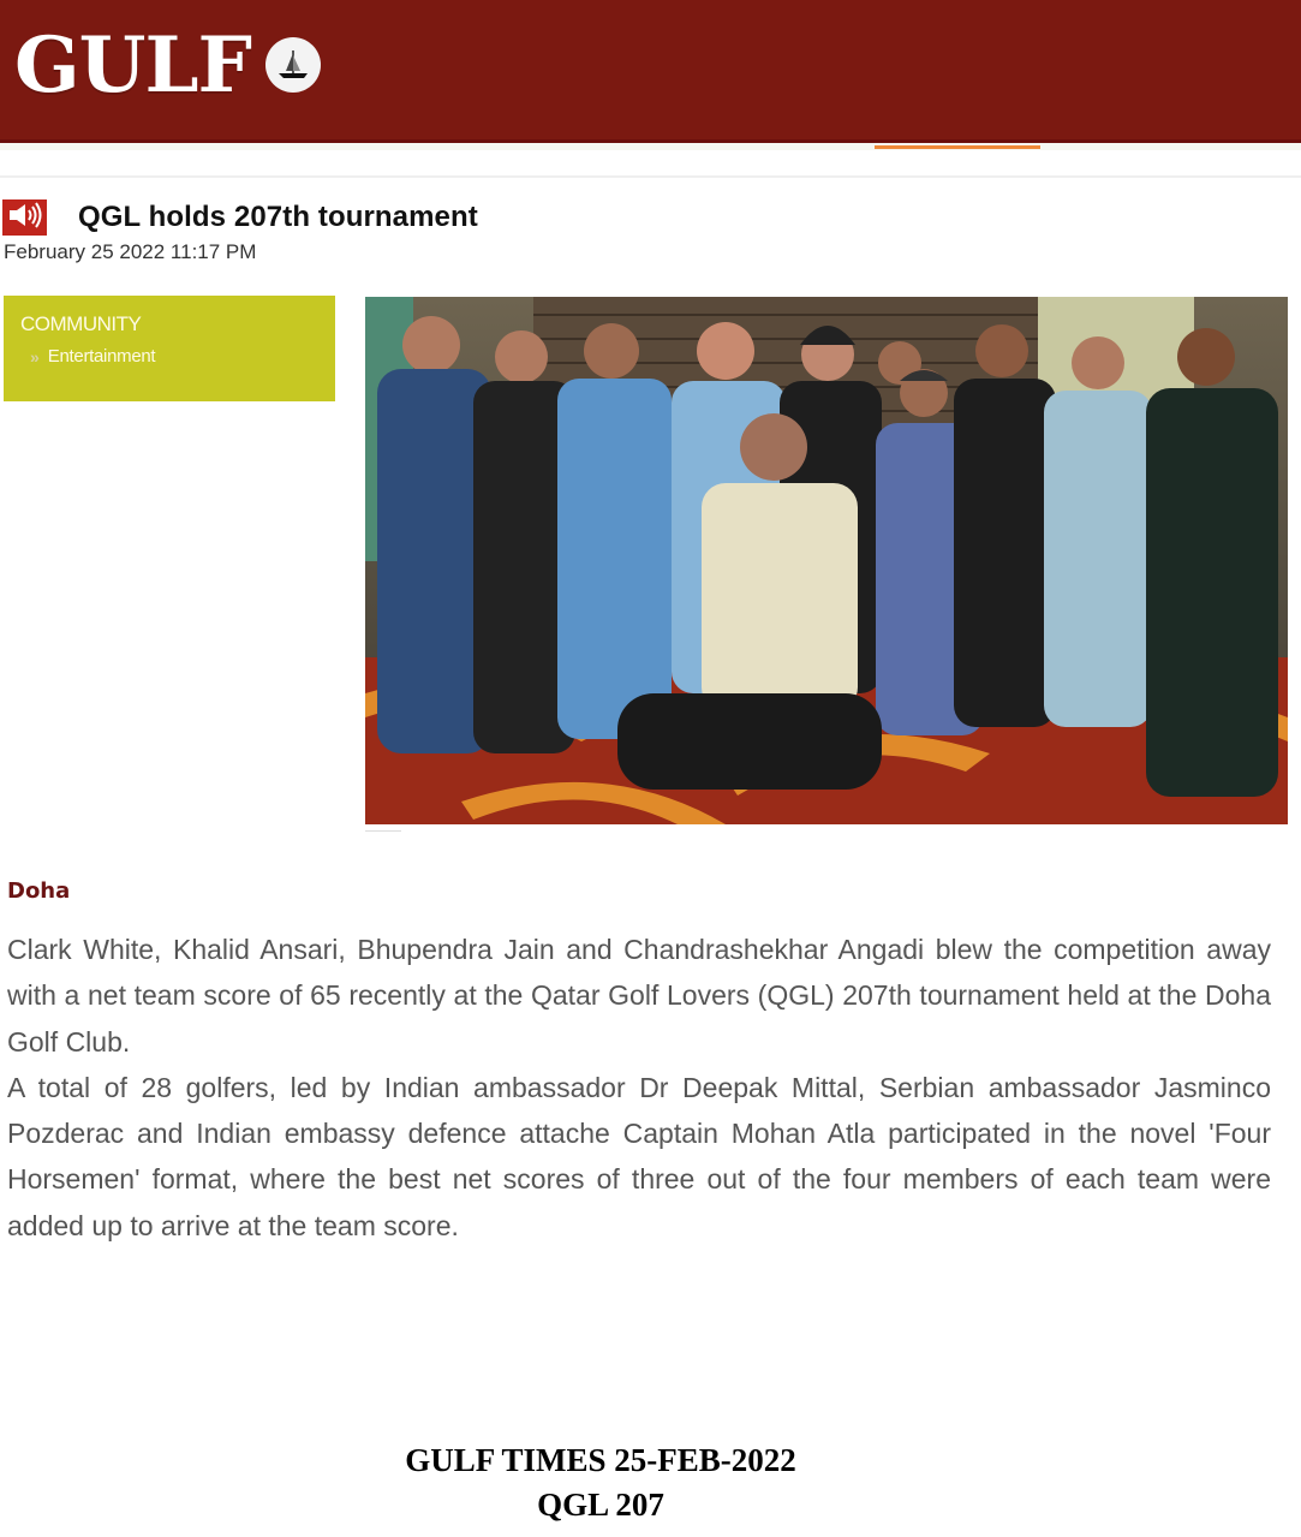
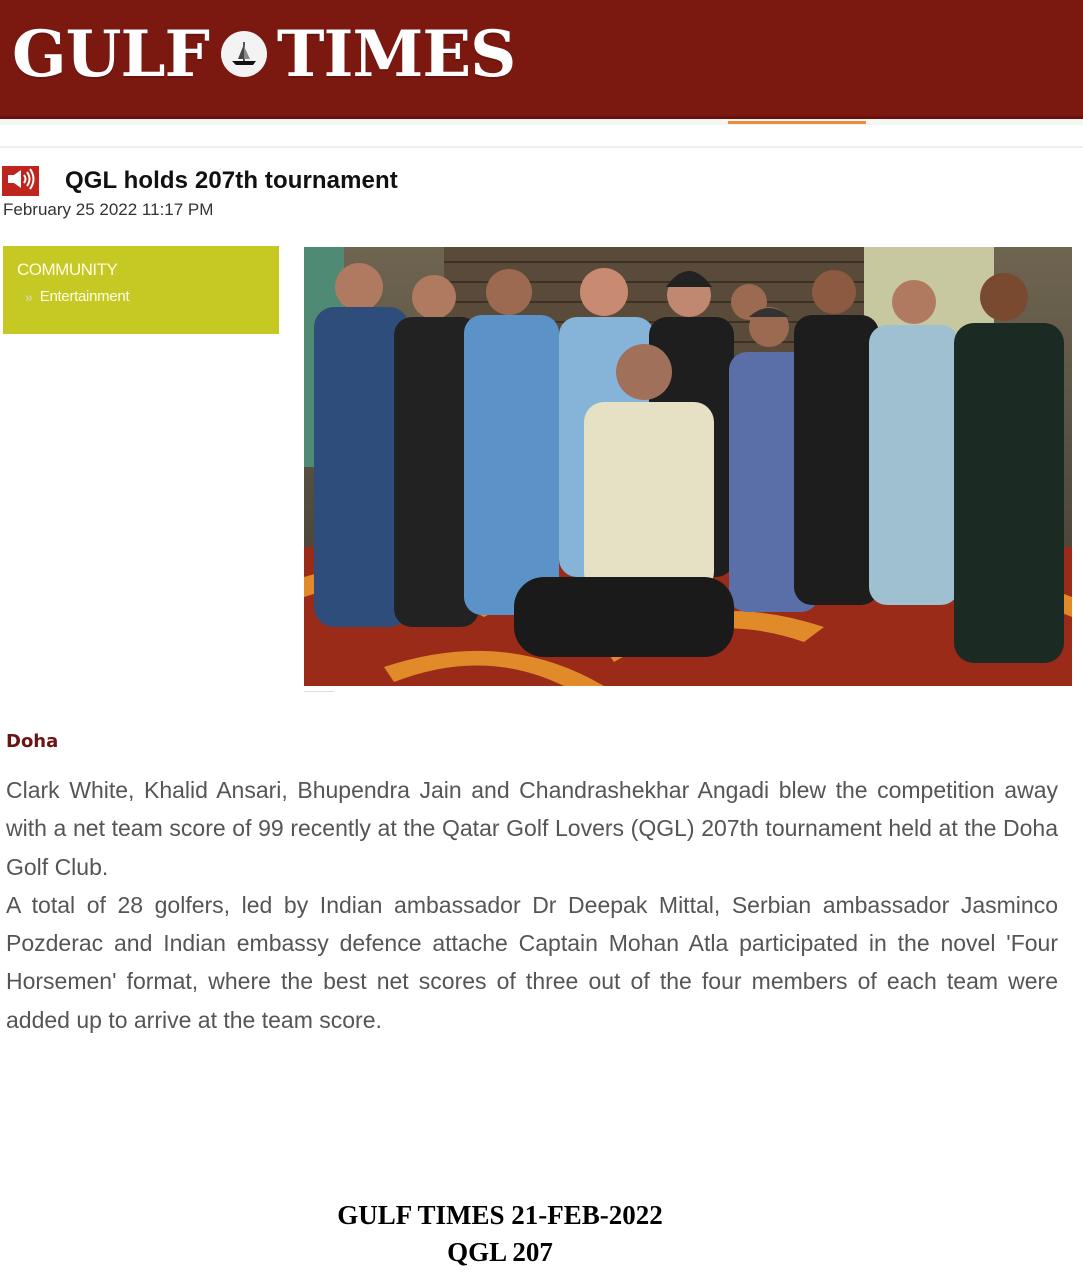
  GULF
+ TIMES
  QGL holds 207th tournament
  February 25 2022 11:17 PM
  COMMUNITY
  »
  Entertainment
  Doha
- Clark White, Khalid Ansari, Bhupendra Jain and Chandrashekhar Angadi blew the competition away with a net team score of 65 recently at the Qatar Golf Lovers (QGL) 207th tournament held at the Doha Golf Club.
+ Clark White, Khalid Ansari, Bhupendra Jain and Chandrashekhar Angadi blew the competition away with a net team score of 99 recently at the Qatar Golf Lovers (QGL) 207th tournament held at the Doha Golf Club.
  A total of 28 golfers, led by Indian ambassador Dr Deepak Mittal, Serbian ambassador Jasminco Pozderac and Indian embassy defence attache Captain Mohan Atla participated in the novel 'Four Horsemen' format, where the best net scores of three out of the four members of each team were added up to arrive at the team score.
- GULF TIMES 25-FEB-2022
+ GULF TIMES 21-FEB-2022
  QGL 207
